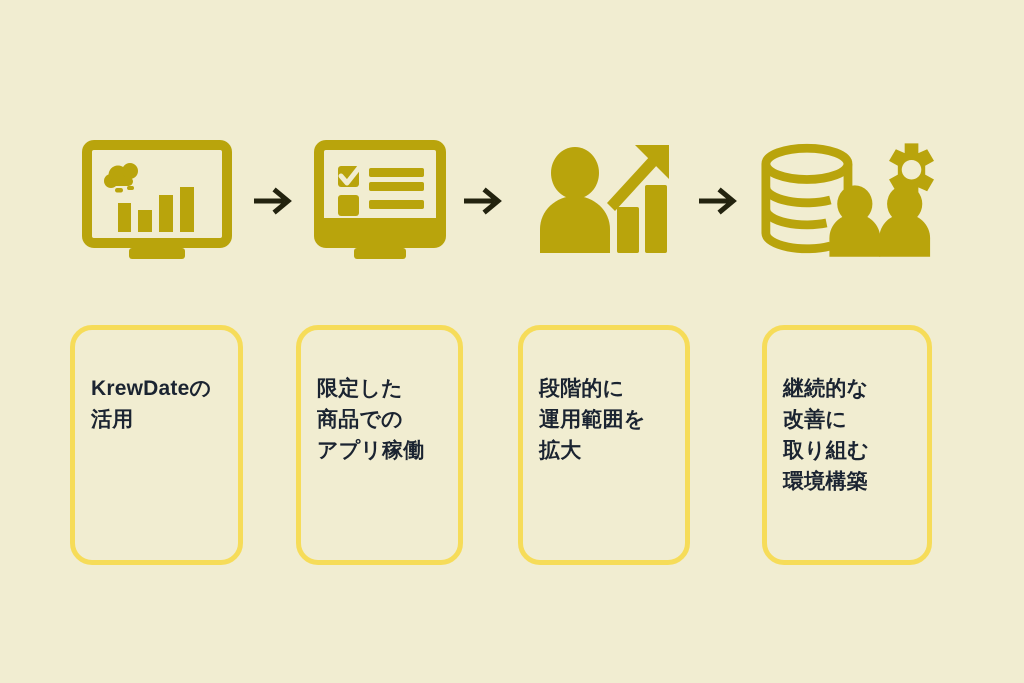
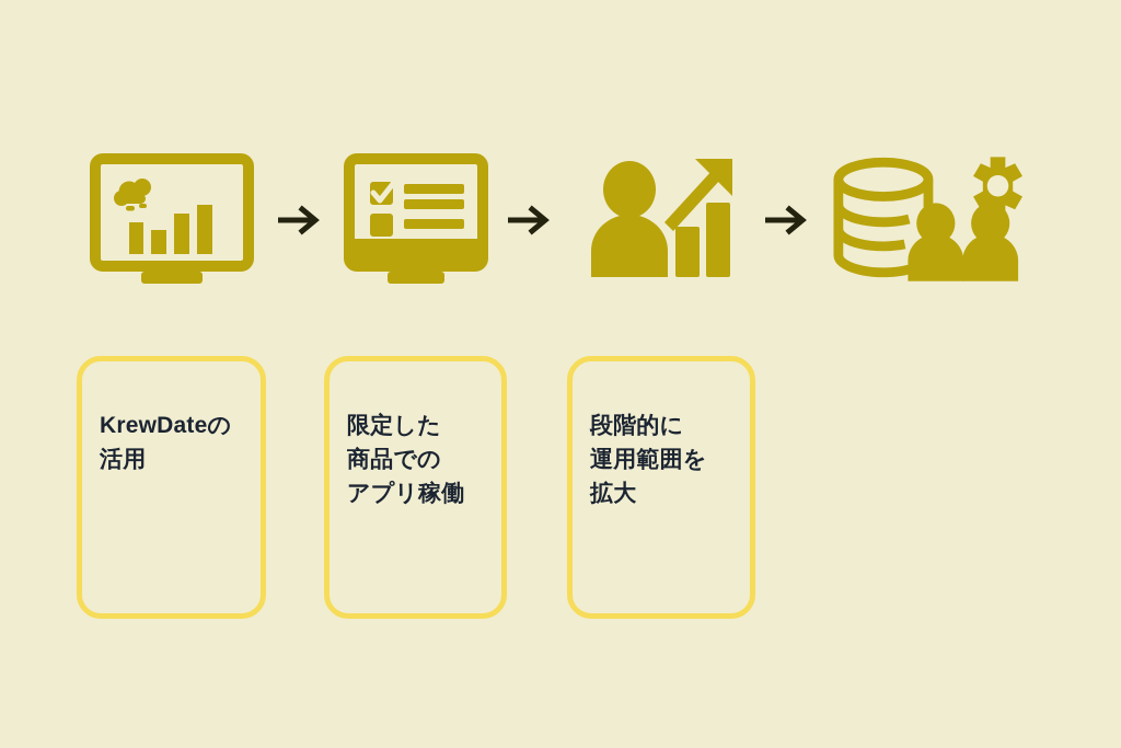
  KrewDateの
  活用
  限定した
  商品での
  アプリ稼働
  段階的に
  運用範囲を
  拡大
- 継続的な
- 改善に
- 取り組む
- 環境構築
